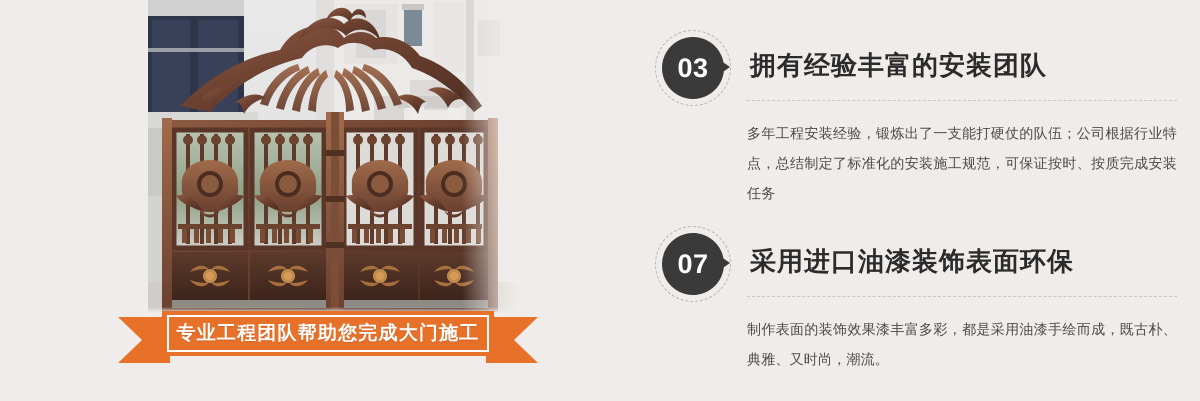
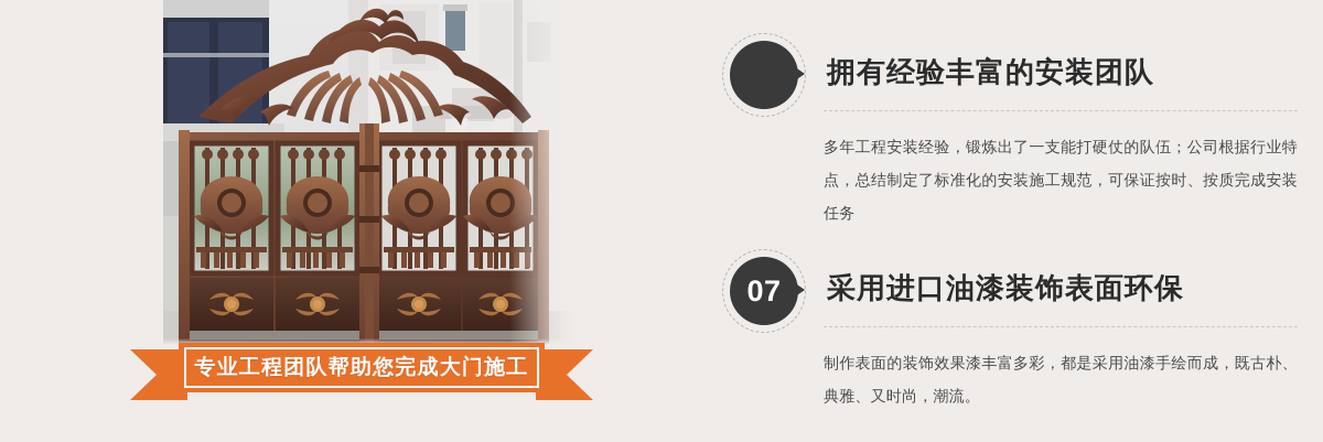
  专业工程团队帮助您完成大门施工
- 03
  拥有经验丰富的安装团队
  多年工程安装经验，锻炼出了一支能打硬仗的队伍；公司根据行业特点，总结制定了标准化的安装施工规范，可保证按时、按质完成安装任务
  07
  采用进口油漆装饰表面环保
  制作表面的装饰效果漆丰富多彩，都是采用油漆手绘而成，既古朴、典雅、又时尚，潮流。
